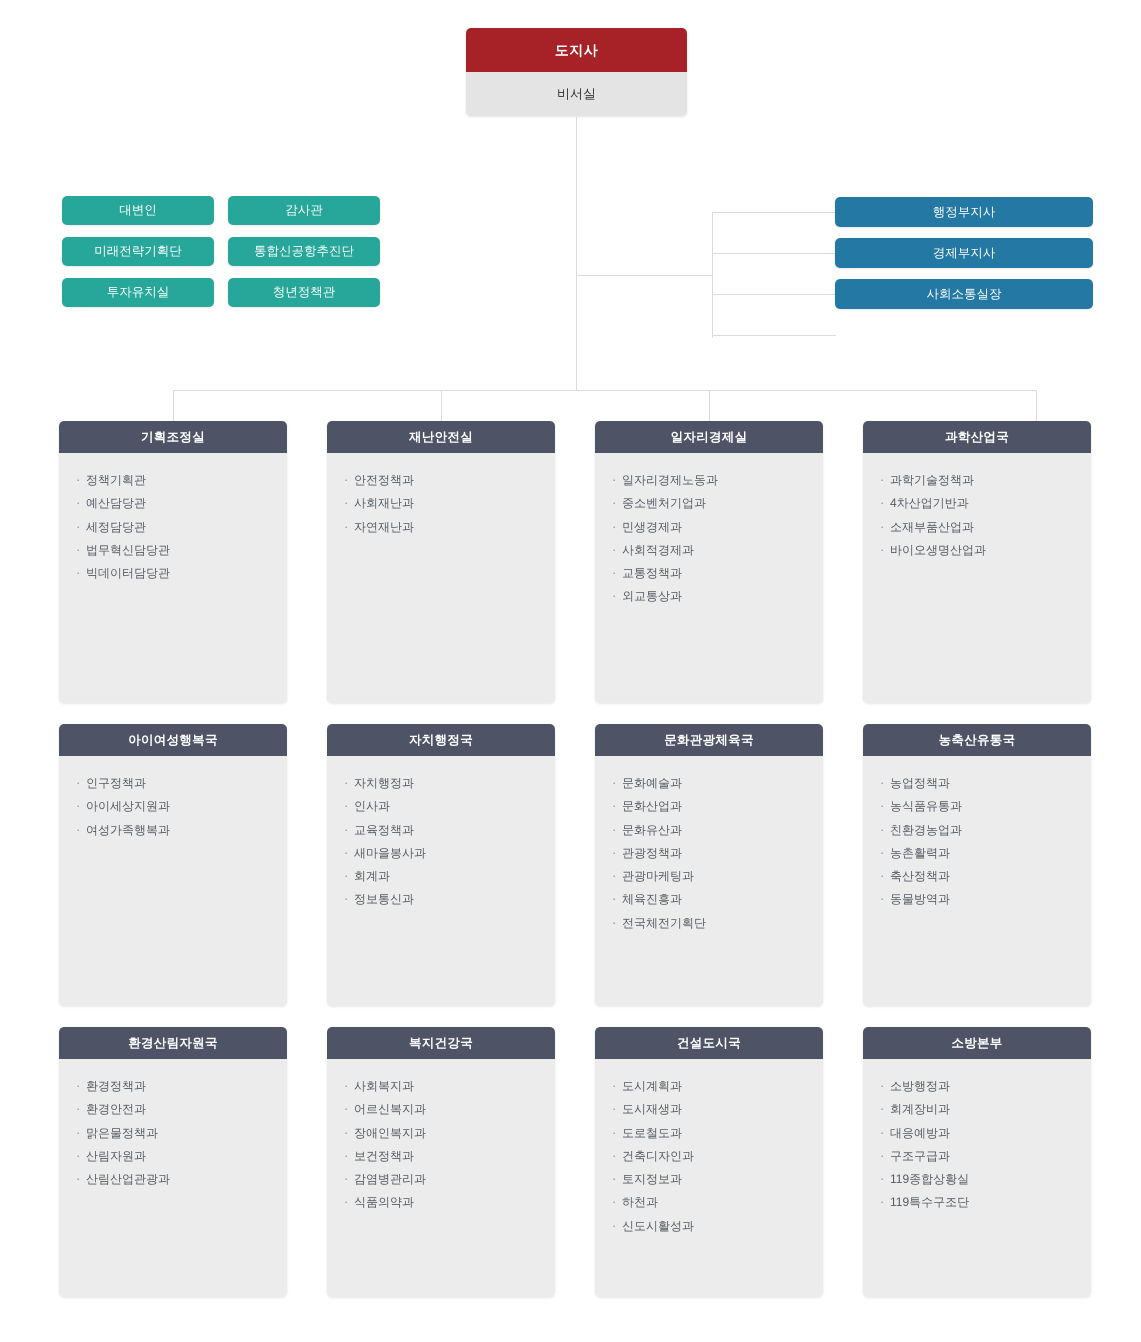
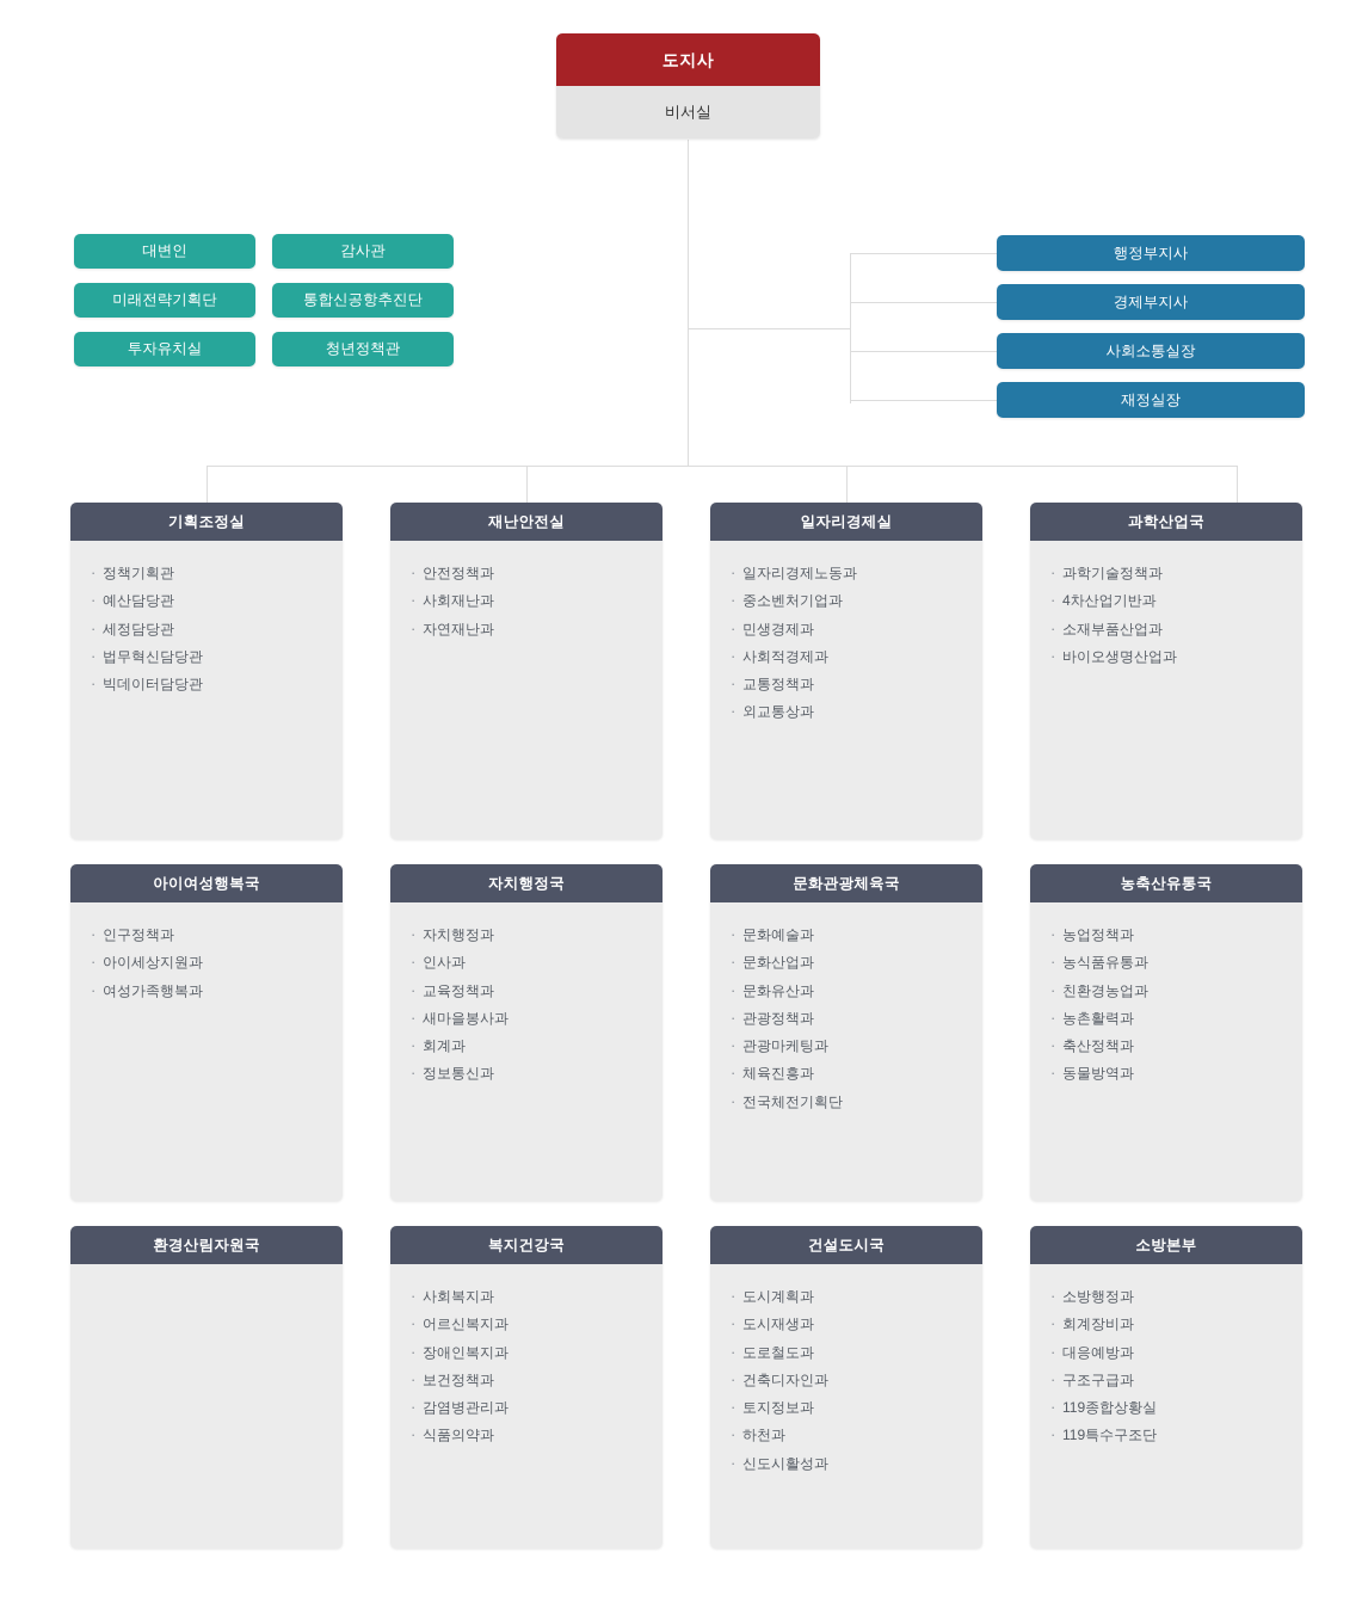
  도지사
  비서실
  대변인
  감사관
  미래전략기획단
  통합신공항추진단
  투자유치실
  청년정책관
  행정부지사
  경제부지사
  사회소통실장
+ 재정실장
  기획조정실
  정책기획관
  예산담당관
  세정담당관
  법무혁신담당관
  빅데이터담당관
  재난안전실
  안전정책과
  사회재난과
  자연재난과
  일자리경제실
  일자리경제노동과
  중소벤처기업과
  민생경제과
  사회적경제과
  교통정책과
  외교통상과
  과학산업국
  과학기술정책과
  4차산업기반과
  소재부품산업과
  바이오생명산업과
  아이여성행복국
  인구정책과
  아이세상지원과
  여성가족행복과
  자치행정국
  자치행정과
  인사과
  교육정책과
  새마을봉사과
  회계과
  정보통신과
  문화관광체육국
  문화예술과
  문화산업과
  문화유산과
  관광정책과
  관광마케팅과
  체육진흥과
  전국체전기획단
  농축산유통국
  농업정책과
  농식품유통과
  친환경농업과
  농촌활력과
  축산정책과
  동물방역과
  환경산림자원국
- 환경정책과
- 환경안전과
- 맑은물정책과
- 산림자원과
- 산림산업관광과
  복지건강국
  사회복지과
  어르신복지과
  장애인복지과
  보건정책과
  감염병관리과
  식품의약과
  건설도시국
  도시계획과
  도시재생과
  도로철도과
  건축디자인과
  토지정보과
  하천과
  신도시활성과
  소방본부
  소방행정과
  회계장비과
  대응예방과
  구조구급과
  119종합상황실
  119특수구조단
